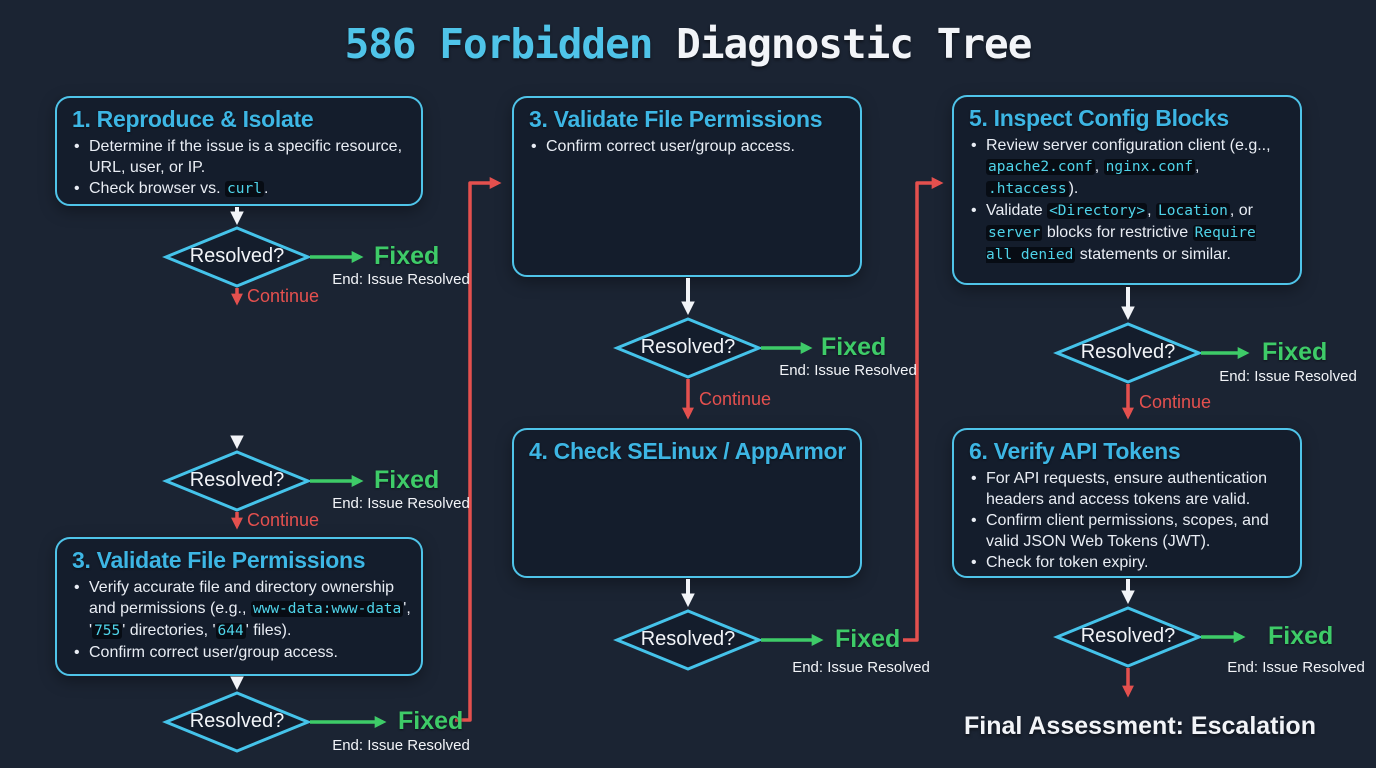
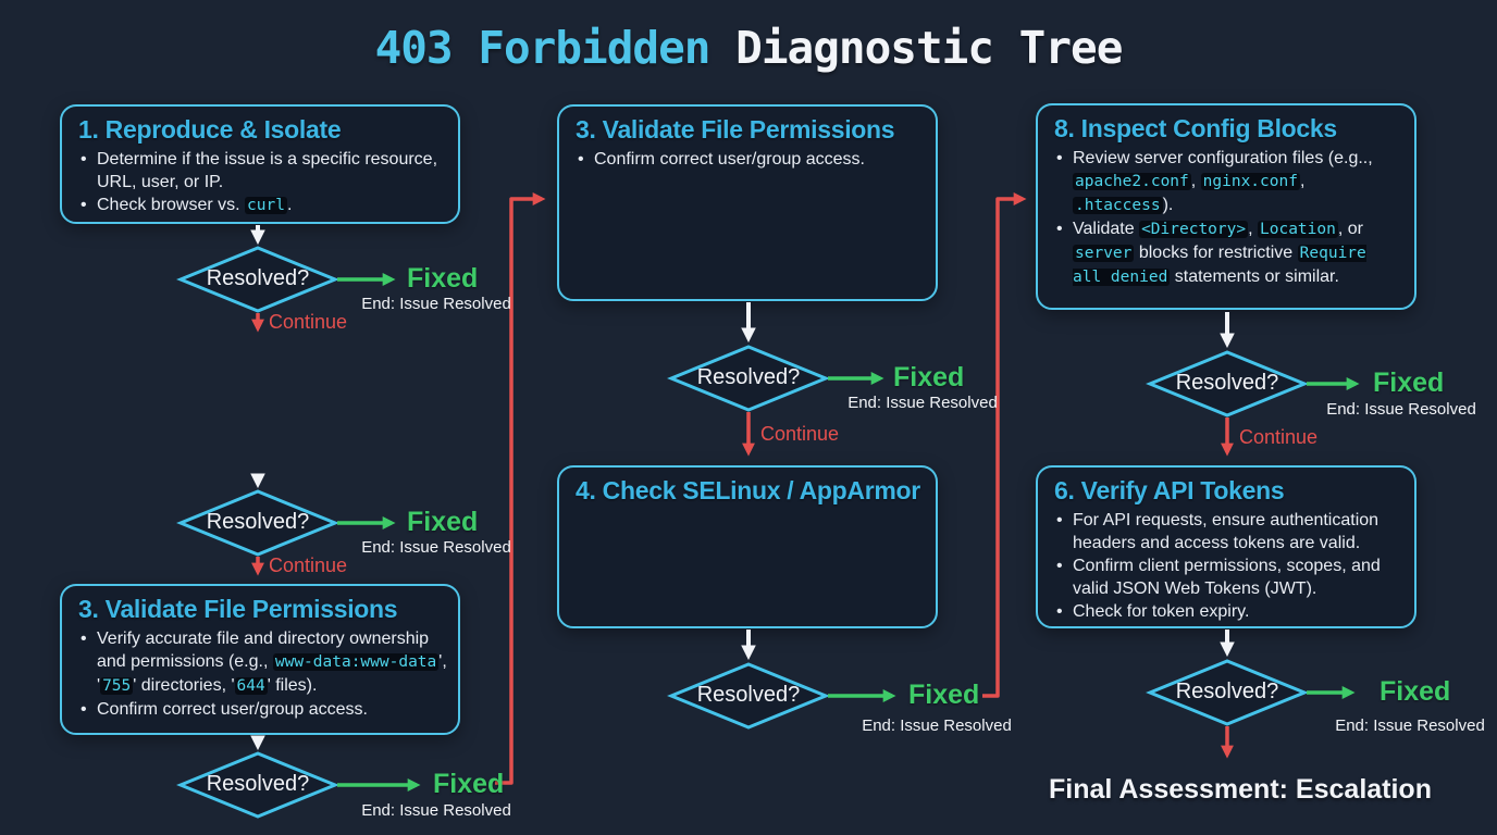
- 586 Forbidden Diagnostic Tree
+ 403 Forbidden Diagnostic Tree
  1. Reproduce & Isolate
  Determine if the issue is a specific resource, URL, user, or IP.
  Check browser vs. curl .
  3. Validate File Permissions
  Verify accurate file and directory ownership and permissions (e.g., www-data:www-data ', ' 755 ' directories, ' 644 ' files).
  Confirm correct user/group access.
  3. Validate File Permissions
  Confirm correct user/group access.
  4. Check SELinux / AppArmor
- 5. Inspect Config Blocks
+ 8. Inspect Config Blocks
- Review server configuration client (e.g.., apache2.conf , nginx.conf , .htaccess ).
+ Review server configuration files (e.g.., apache2.conf , nginx.conf , .htaccess ).
  Validate <Directory> , Location , or server blocks for restrictive Require all denied statements or similar.
  6. Verify API Tokens
  For API requests, ensure authentication headers and access tokens are valid.
  Confirm client permissions, scopes, and valid JSON Web Tokens (JWT).
  Check for token expiry.
  Resolved?
  Resolved?
  Resolved?
  Resolved?
  Resolved?
  Resolved?
  Resolved?
  Fixed
  Fixed
  Fixed
  Fixed
  Fixed
  Fixed
  Fixed
  End: Issue Resolved
  End: Issue Resolved
  End: Issue Resolved
  End: Issue Resolved
  End: Issue Resolved
  End: Issue Resolved
  End: Issue Resolved
  Continue
  Continue
  Continue
  Continue
  Final Assessment: Escalation
